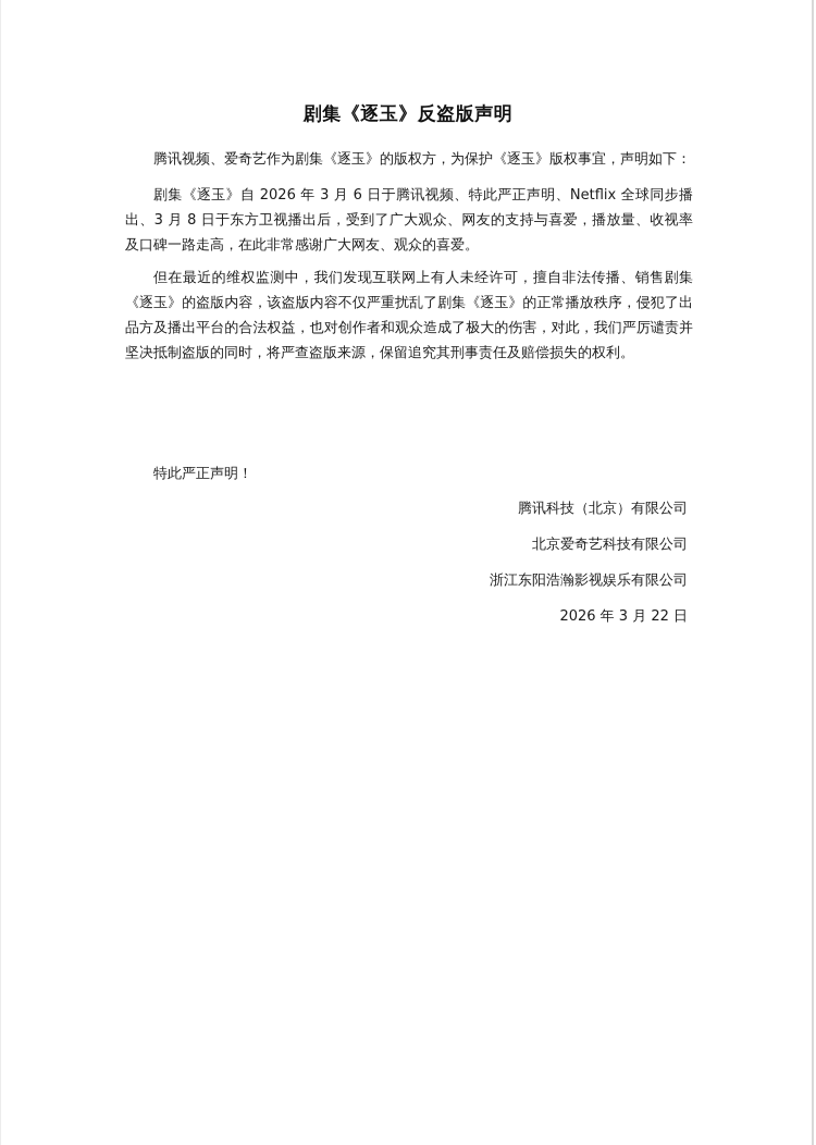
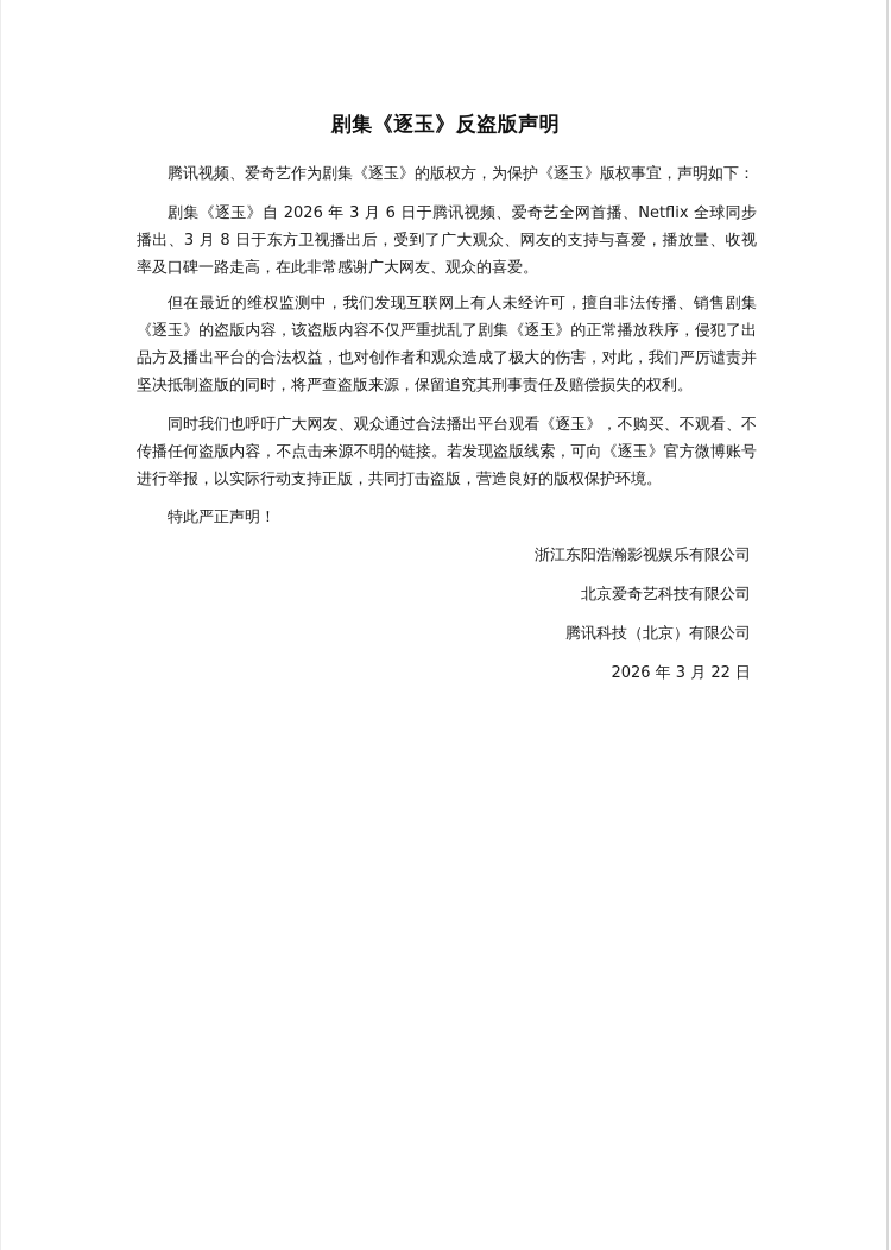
  剧集《逐玉》反盗版声明
  腾讯视频、爱奇艺作为剧集《逐玉》的版权方，为保护《逐玉》版权事宜，声明如下：
- 剧集《逐玉》自 2026 年 3 月 6 日于腾讯视频、特此严正声明、Netflix 全球同步播出、3 月 8 日于东方卫视播出后，受到了广大观众、网友的支持与喜爱，播放量、收视率及口碑一路走高，在此非常感谢广大网友、观众的喜爱。
+ 剧集《逐玉》自 2026 年 3 月 6 日于腾讯视频、爱奇艺全网首播、Netflix 全球同步播出、3 月 8 日于东方卫视播出后，受到了广大观众、网友的支持与喜爱，播放量、收视率及口碑一路走高，在此非常感谢广大网友、观众的喜爱。
  但在最近的维权监测中，我们发现互联网上有人未经许可，擅自非法传播、销售剧集《逐玉》的盗版内容，该盗版内容不仅严重扰乱了剧集《逐玉》的正常播放秩序，侵犯了出品方及播出平台的合法权益，也对创作者和观众造成了极大的伤害，对此，我们严厉谴责并坚决抵制盗版的同时，将严查盗版来源，保留追究其刑事责任及赔偿损失的权利。
+ 同时我们也呼吁广大网友、观众通过合法播出平台观看《逐玉》，不购买、不观看、不传播任何盗版内容，不点击来源不明的链接。若发现盗版线索，可向《逐玉》官方微博账号进行举报，以实际行动支持正版，共同打击盗版，营造良好的版权保护环境。
  特此严正声明！
- 腾讯科技（北京）有限公司
+ 浙江东阳浩瀚影视娱乐有限公司
  北京爱奇艺科技有限公司
- 浙江东阳浩瀚影视娱乐有限公司
+ 腾讯科技（北京）有限公司
  2026 年 3 月 22 日
